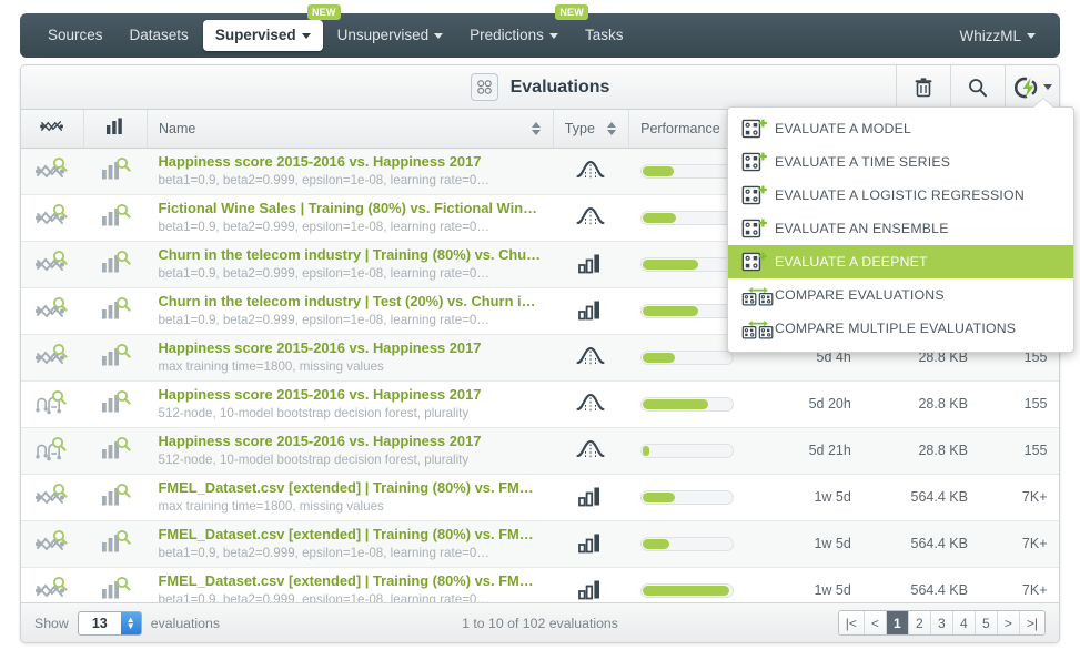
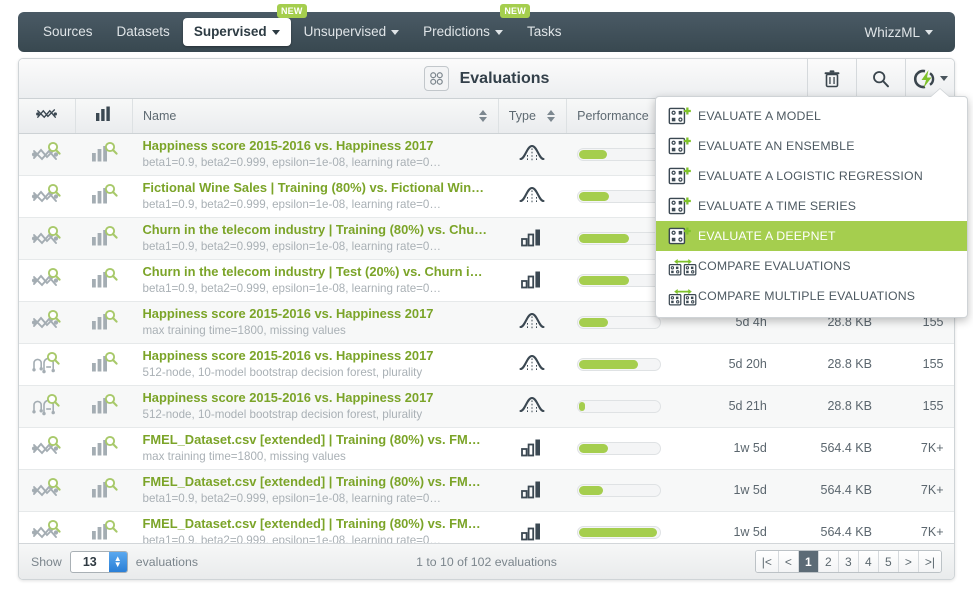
  Sources
  Datasets
  Supervised
  NEW
  Unsupervised
  Predictions
  NEW
  Tasks
  WhizzML
  Evaluations
  		Name	Type	Performance
  		Happiness score 2015-2016 vs. Happiness 2017beta1=0.9, beta2=0.999, epsilon=1e-08, learning rate=0…
  		Fictional Wine Sales | Training (80%) vs. Fictional Win…beta1=0.9, beta2=0.999, epsilon=1e-08, learning rate=0…
  		Churn in the telecom industry | Training (80%) vs. Chu…beta1=0.9, beta2=0.999, epsilon=1e-08, learning rate=0…
  		Churn in the telecom industry | Test (20%) vs. Churn i…beta1=0.9, beta2=0.999, epsilon=1e-08, learning rate=0…
  		Happiness score 2015-2016 vs. Happiness 2017max training time=1800, missing values			5d 4h	28.8 KB	155
  		Happiness score 2015-2016 vs. Happiness 2017512-node, 10-model bootstrap decision forest, plurality			5d 20h	28.8 KB	155
  		Happiness score 2015-2016 vs. Happiness 2017512-node, 10-model bootstrap decision forest, plurality			5d 21h	28.8 KB	155
  		FMEL_Dataset.csv [extended] | Training (80%) vs. FM…max training time=1800, missing values			1w 5d	564.4 KB	7K+
  		FMEL_Dataset.csv [extended] | Training (80%) vs. FM…beta1=0.9, beta2=0.999, epsilon=1e-08, learning rate=0…			1w 5d	564.4 KB	7K+
  		FMEL_Dataset.csv [extended] | Training (80%) vs. FM…beta1=0.9, beta2=0.999, epsilon=1e-08, learning rate=0…			1w 5d	564.4 KB	7K+
  Show
  13
  ▲
  ▼
  evaluations
  1 to 10 of 102 evaluations
  |<
  <
  1
  2
  3
  4
  5
  >
  >|
  EVALUATE A MODEL
- EVALUATE A TIME SERIES
+ EVALUATE AN ENSEMBLE
  EVALUATE A LOGISTIC REGRESSION
- EVALUATE AN ENSEMBLE
+ EVALUATE A TIME SERIES
  EVALUATE A DEEPNET
  COMPARE EVALUATIONS
  COMPARE MULTIPLE EVALUATIONS
